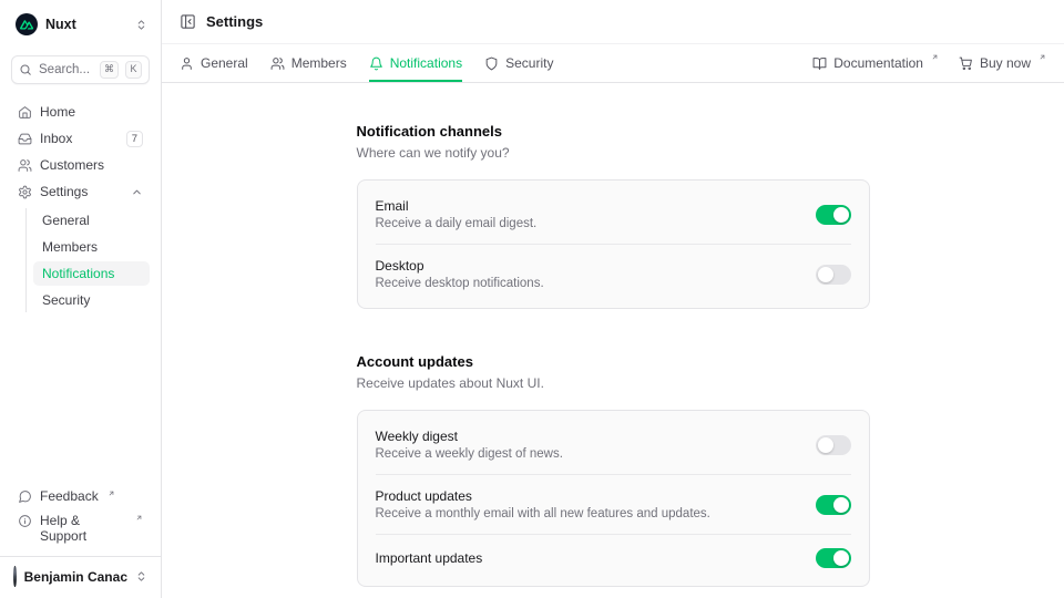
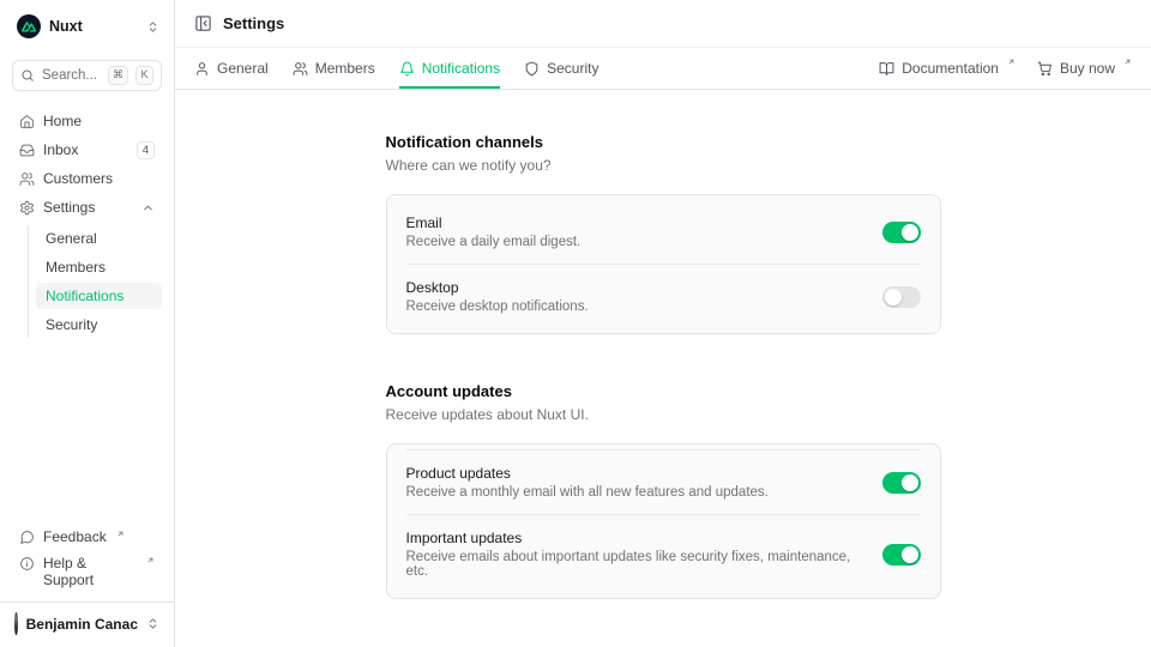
  Nuxt
  Search...
  ⌘
  K
  Home
  Inbox
- 7
+ 4
  Customers
  Settings
  General
  Members
  Notifications
  Security
  Feedback
  Help & Support
  Benjamin Canac
  Settings
  General
  Members
  Notifications
  Security
  Documentation
  Buy now
  Notification channels
  Where can we notify you?
  Email
  Receive a daily email digest.
  Desktop
  Receive desktop notifications.
  Account updates
  Receive updates about Nuxt UI.
- Weekly digest
- Receive a weekly digest of news.
  Product updates
  Receive a monthly email with all new features and updates.
  Important updates
+ Receive emails about important updates like security fixes, maintenance, etc.
